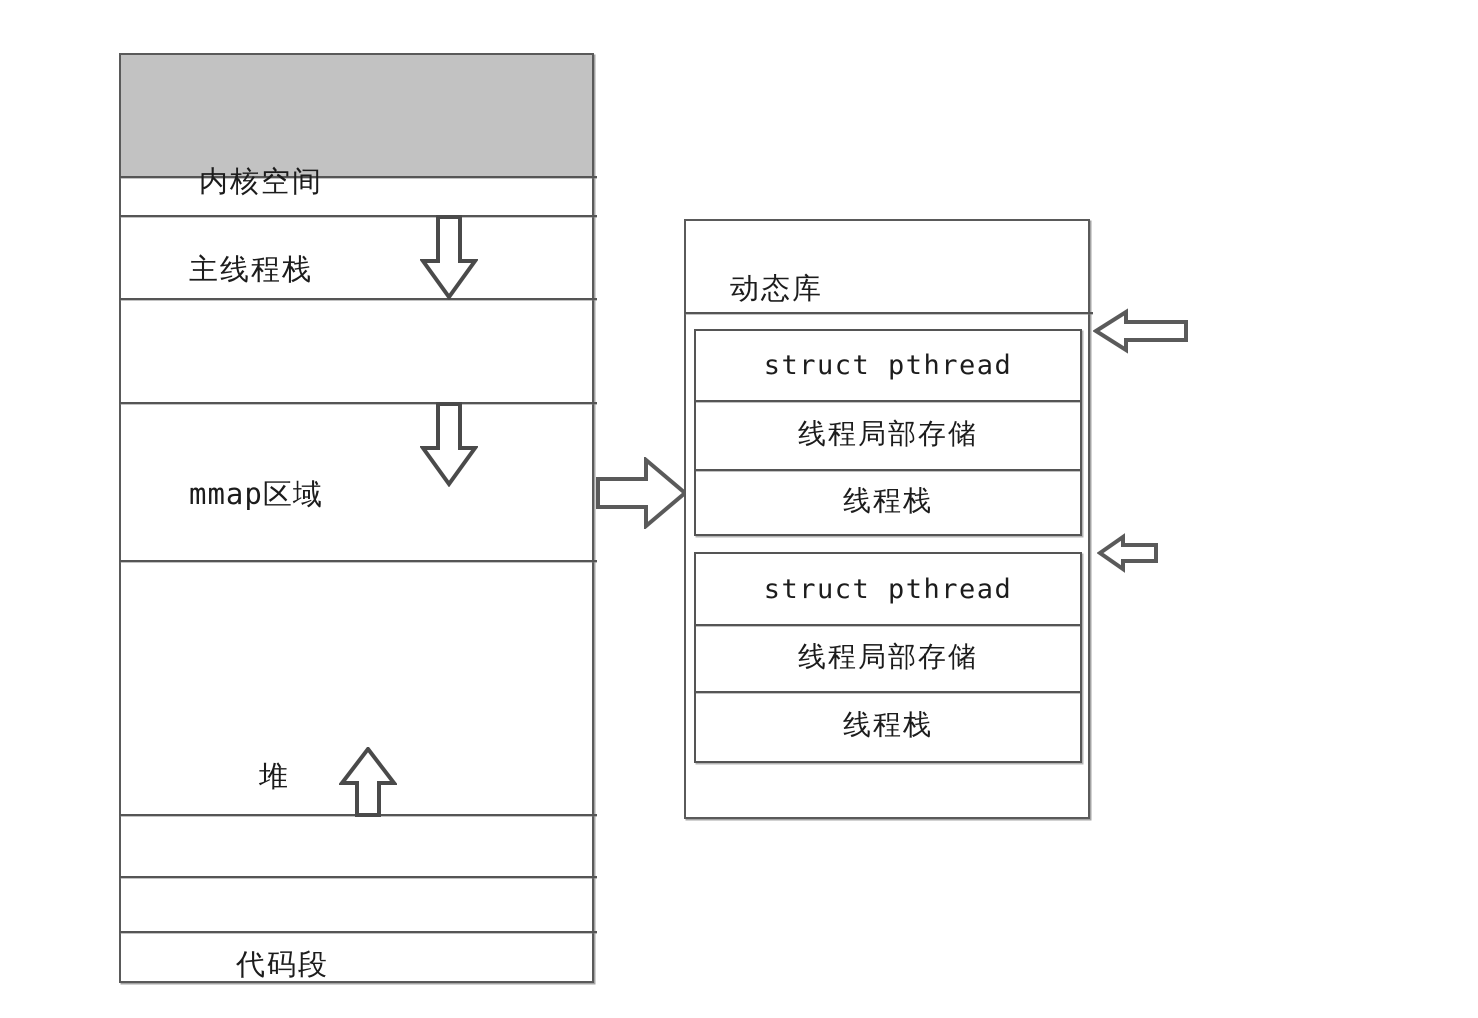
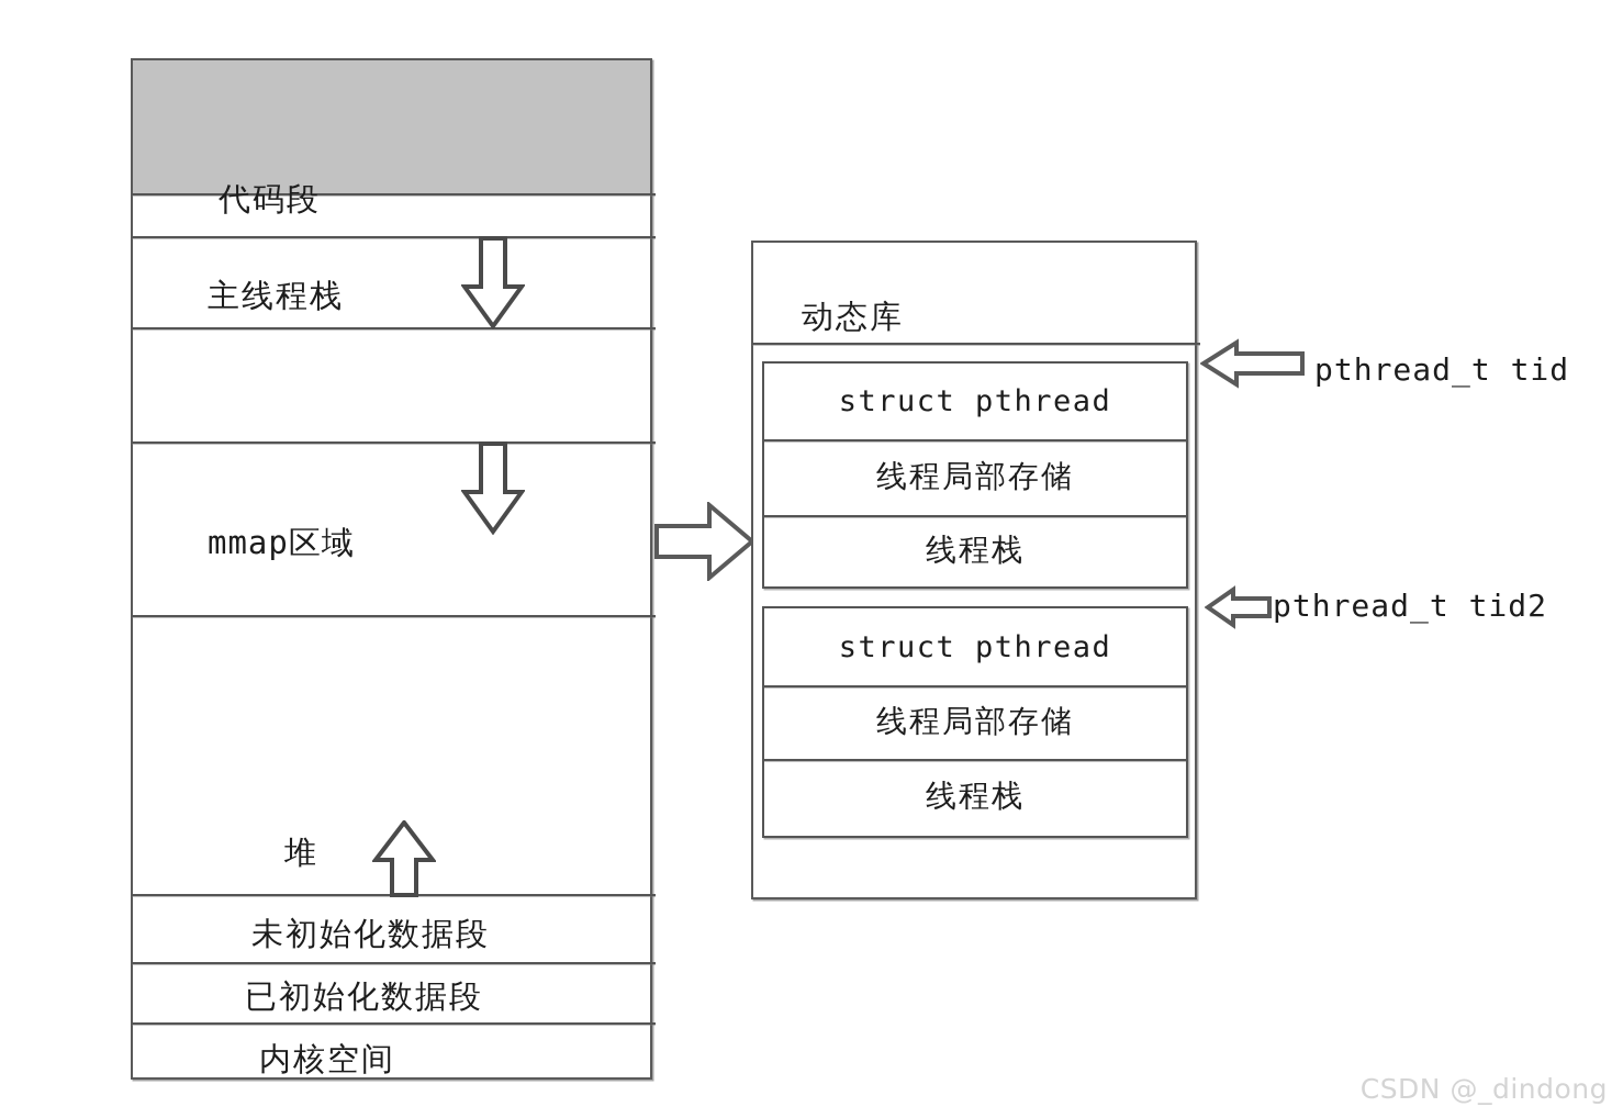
- 内核空间
+ 代码段
  主线程栈
  mmap区域
  堆
+ 未初始化数据段
+ 已初始化数据段
- 代码段
+ 内核空间
  动态库
  struct pthread
  线程局部存储
  线程栈
  struct pthread
  线程局部存储
  线程栈
+ pthread_t tid
+ pthread_t tid2
+ CSDN @_dindong
